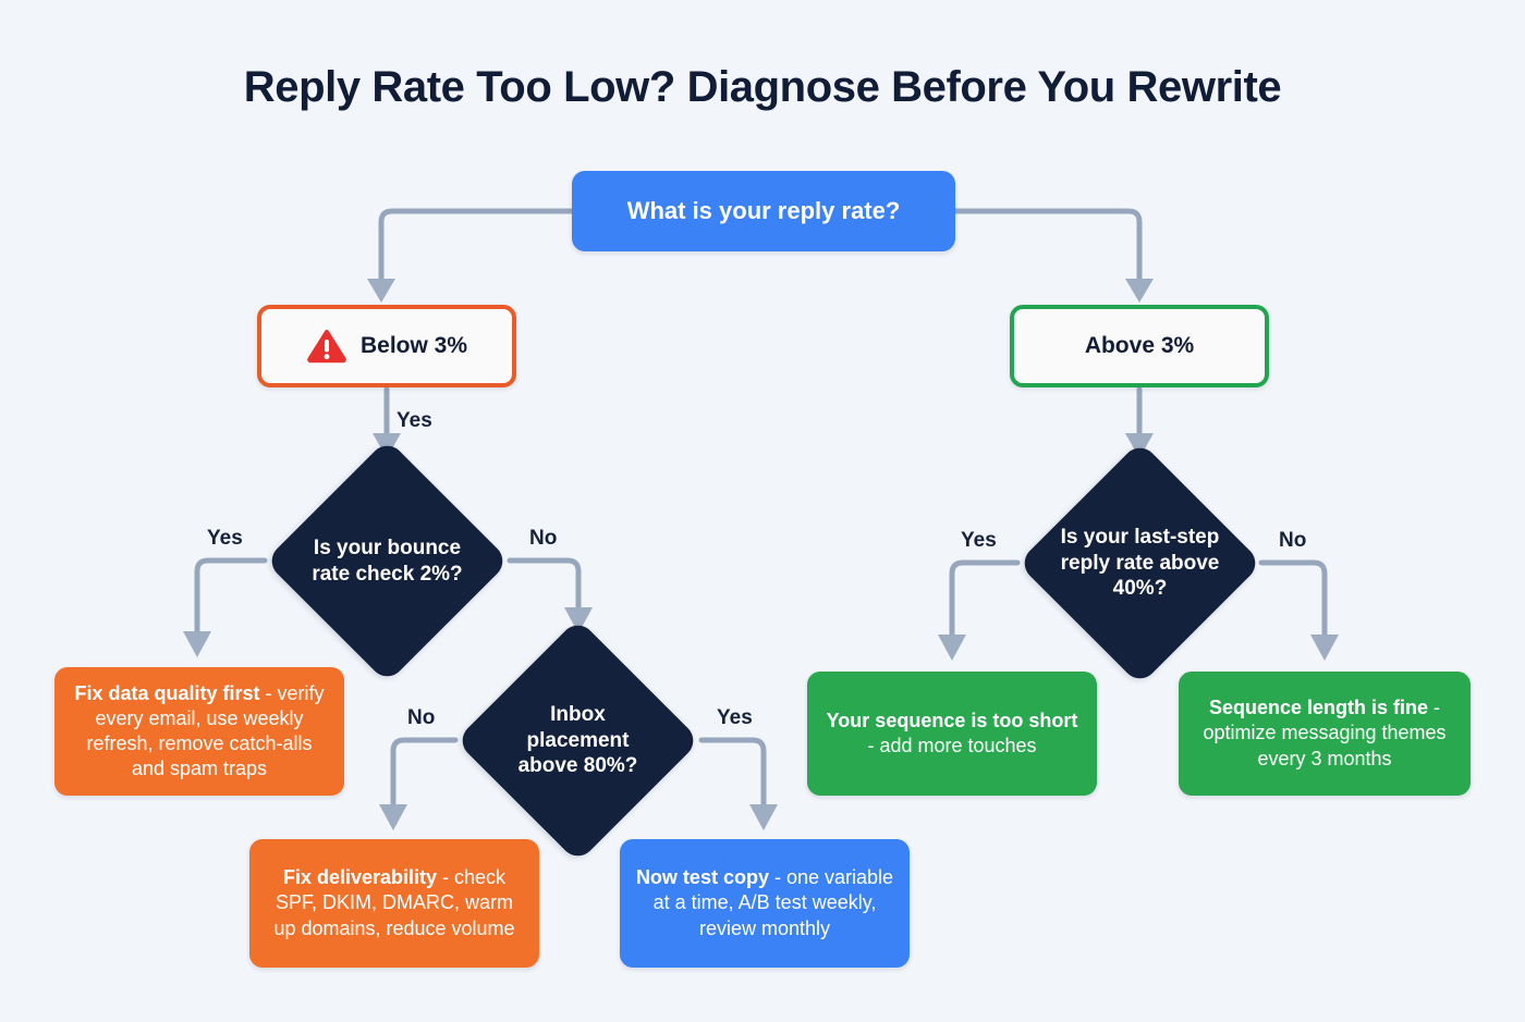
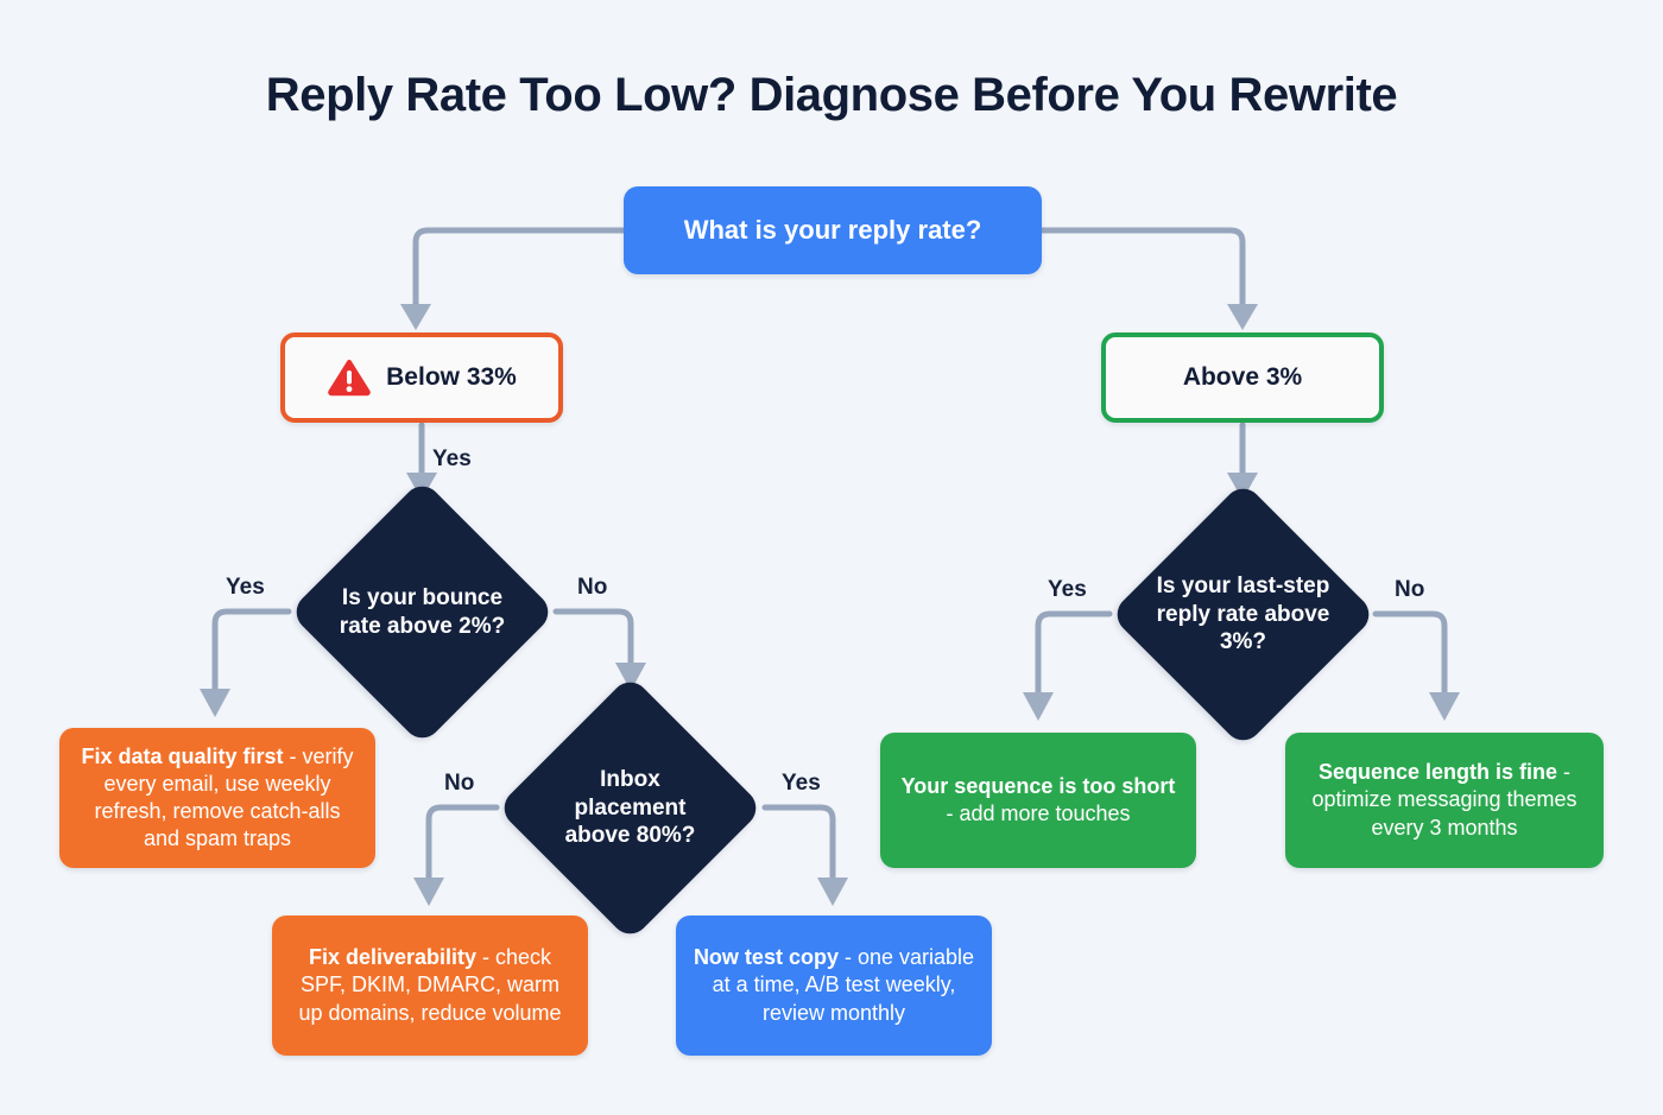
  Reply Rate Too Low? Diagnose Before You Rewrite
  What is your reply rate?
- Below 3%
+ Below 33%
  Above 3%
- Is your bounce rate check 2%?
+ Is your bounce rate above 2%?
- Is your last-step reply rate above 40%?
+ Is your last-step reply rate above 3%?
  Inbox placement above 80%?
  Fix data quality first - verify every email, use weekly refresh, remove catch-alls and spam traps
  Fix deliverability - check SPF, DKIM, DMARC, warm up domains, reduce volume
  Now test copy - one variable at a time, A/B test weekly, review monthly
  Your sequence is too short - add more touches
  Sequence length is fine - optimize messaging themes every 3 months
  Yes
  Yes
  No
  No
  Yes
  Yes
  No
